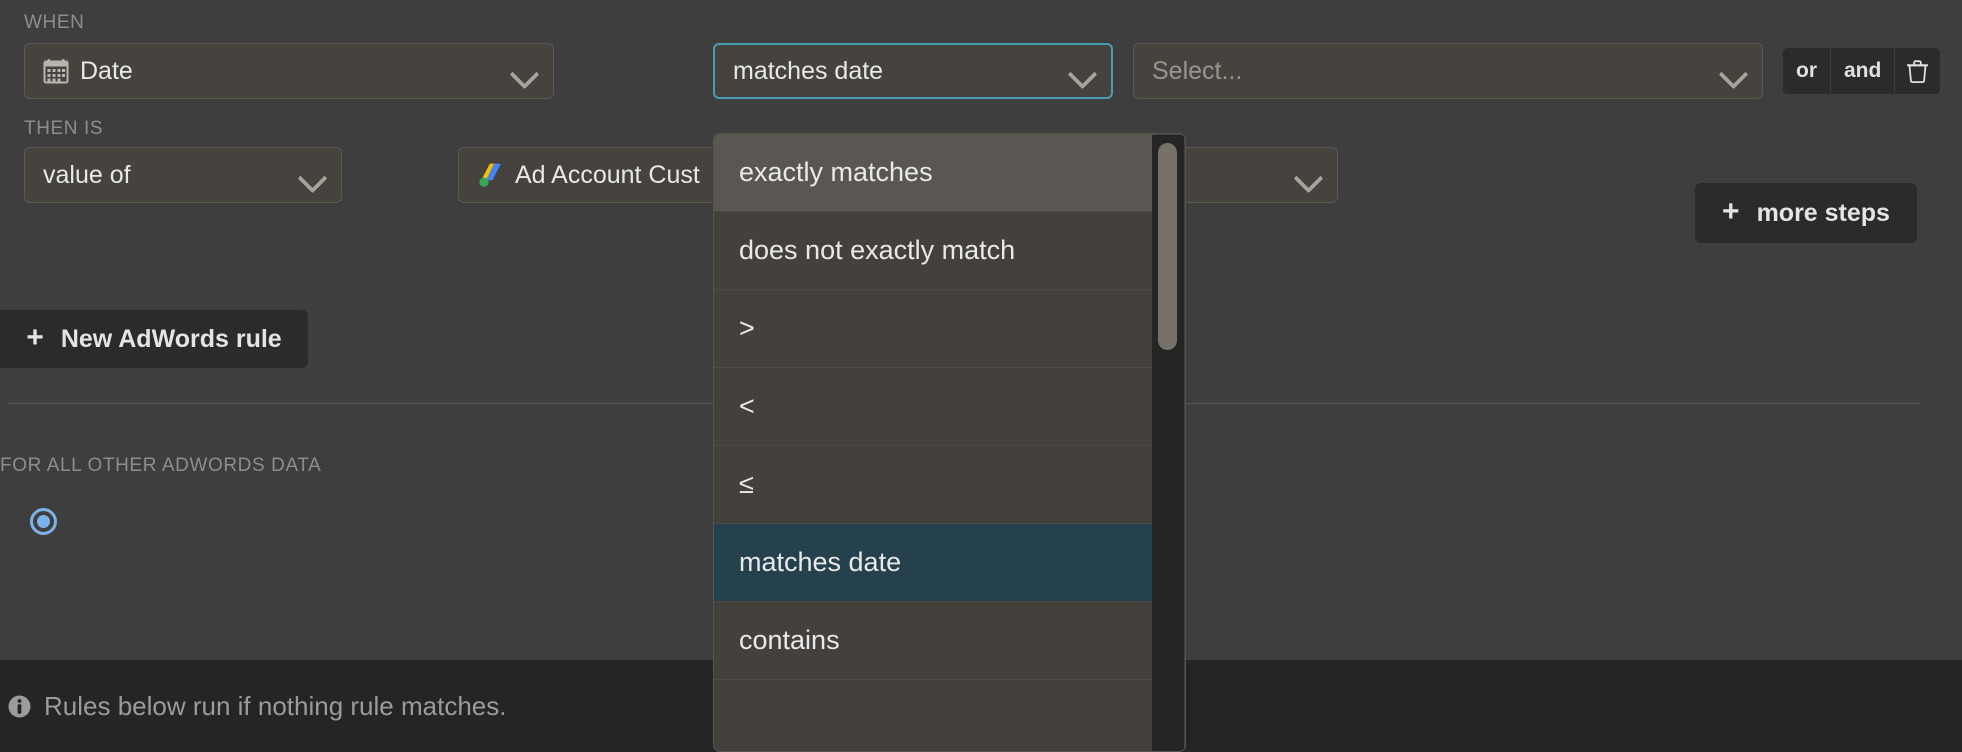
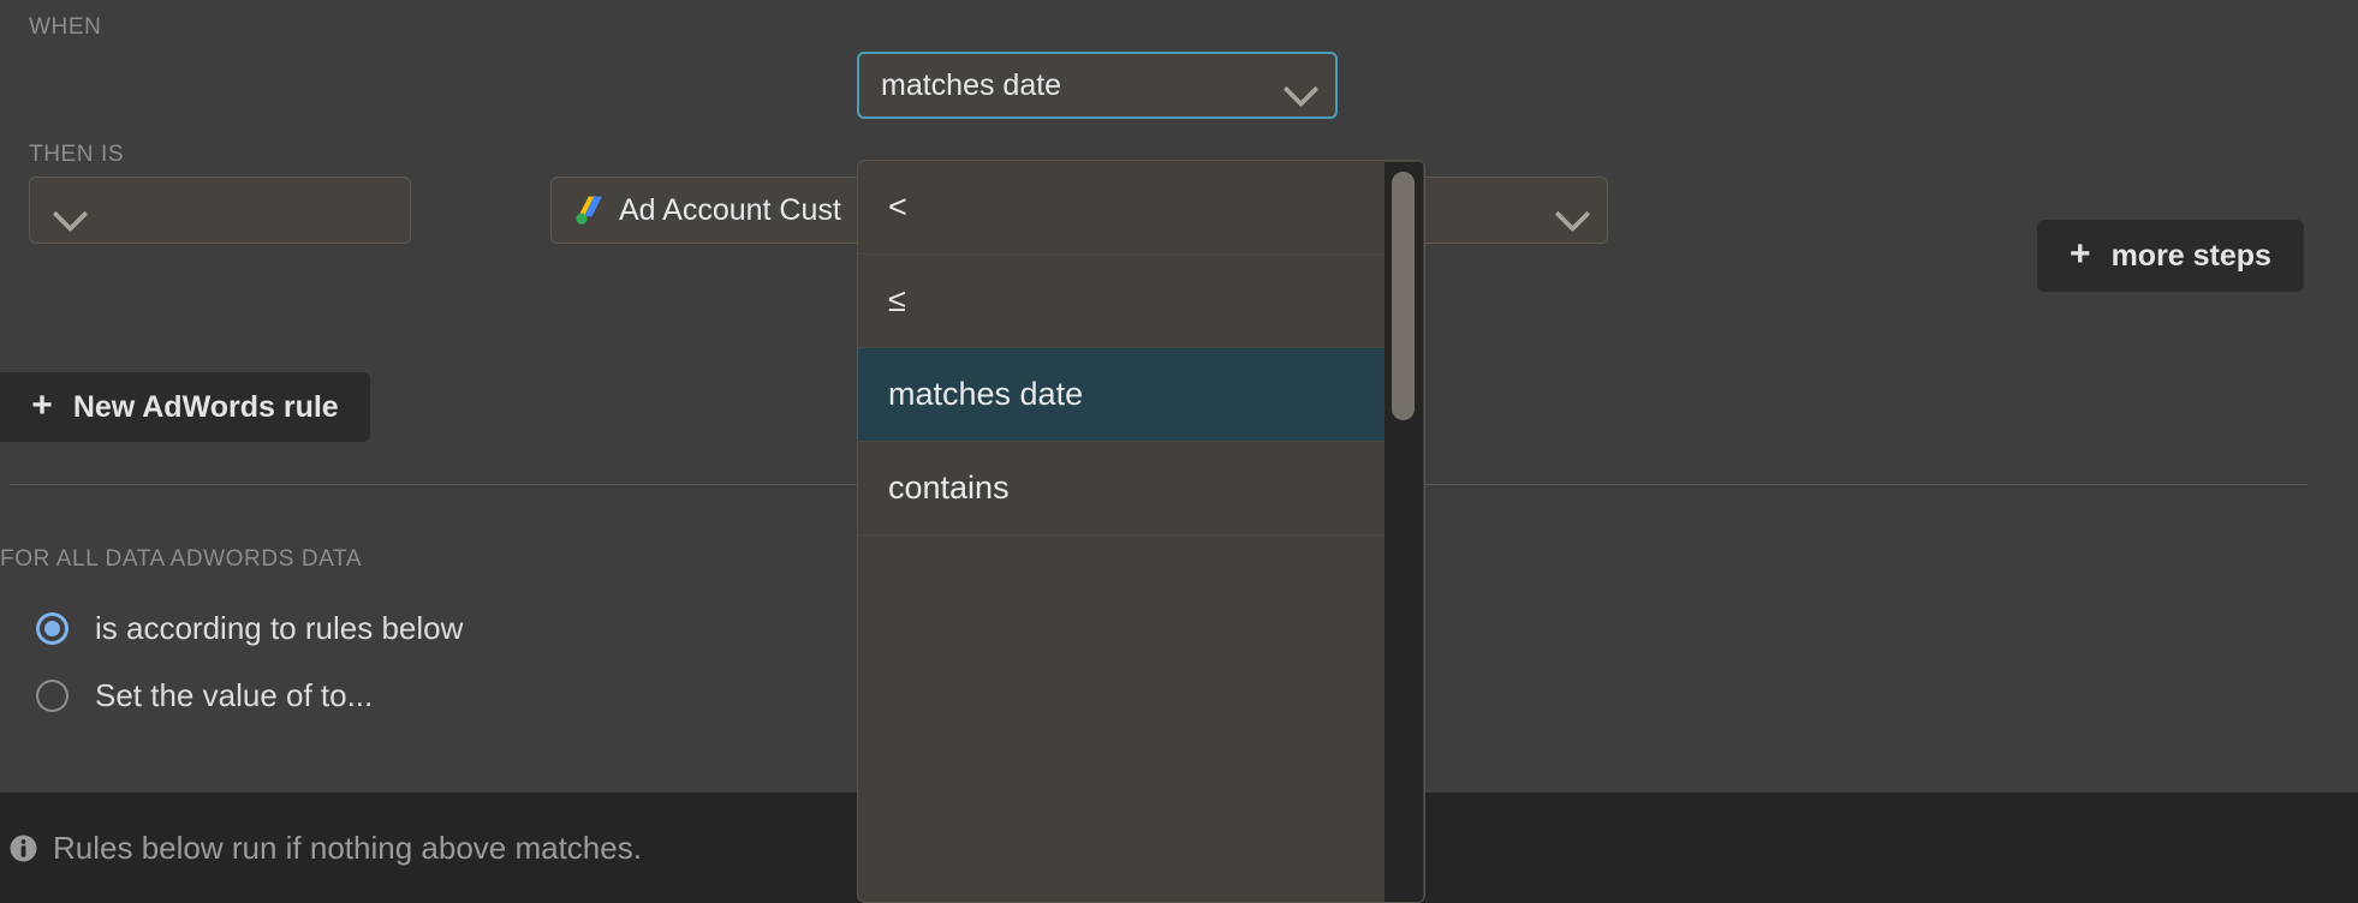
  WHEN
- Date
  matches date
- Select...
- or
- and
  THEN IS
- value of
  Ad Account Cust
  +
  more steps
  +
  New AdWords rule
- FOR ALL OTHER ADWORDS DATA
+ FOR ALL DATA ADWORDS DATA
+ is according to rules below
+ Set the value of to...
- Rules below run if nothing rule matches.
+ Rules below run if nothing above matches.
- exactly matches
- does not exactly match
- >
  <
  ≤
  matches date
  contains
